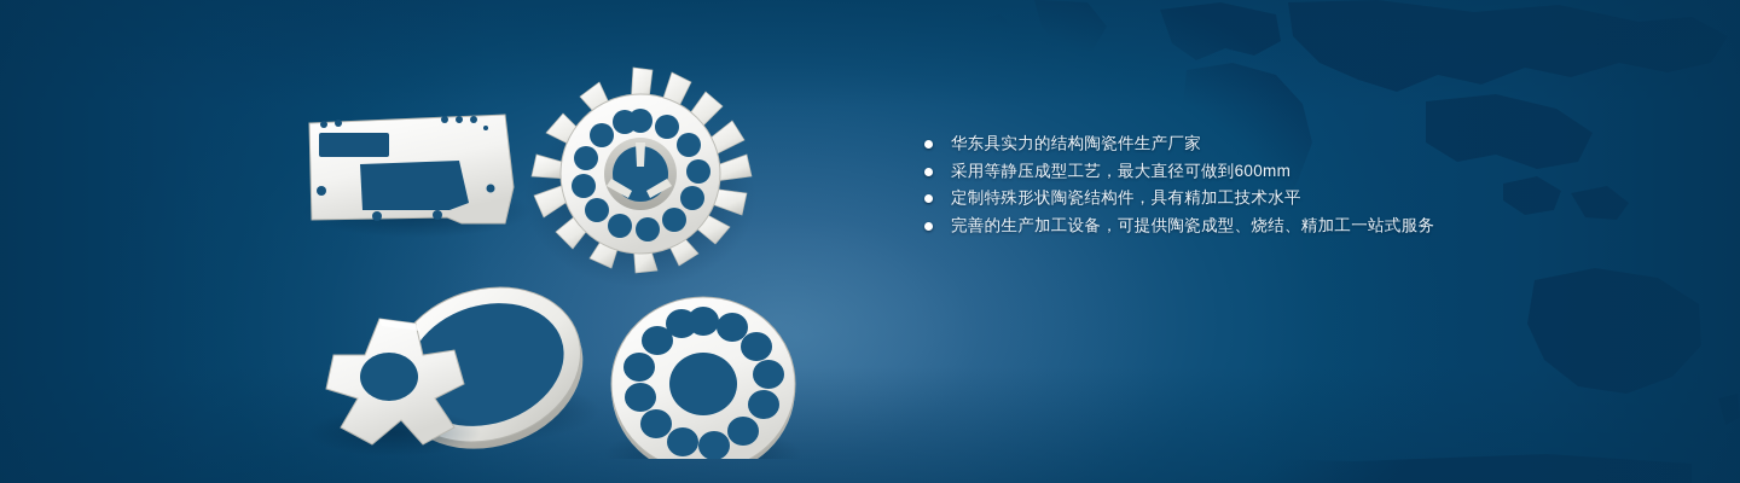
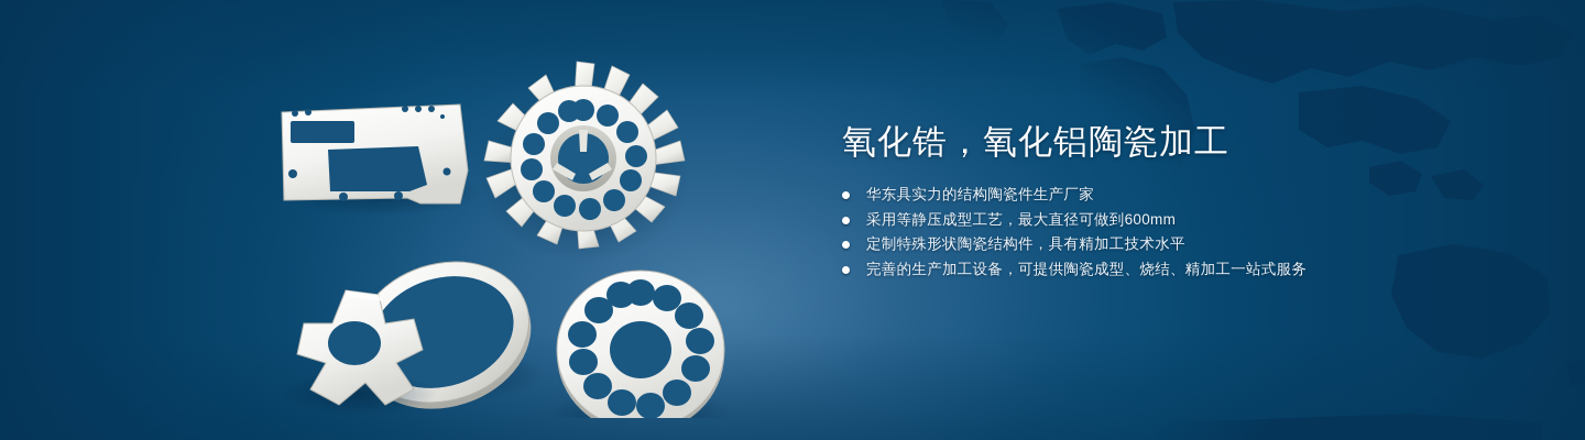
+ 氧化锆，氧化铝陶瓷加工
  华东具实力的结构陶瓷件生产厂家
  采用等静压成型工艺，最大直径可做到600mm
  定制特殊形状陶瓷结构件，具有精加工技术水平
  完善的生产加工设备，可提供陶瓷成型、烧结、精加工一站式服务
